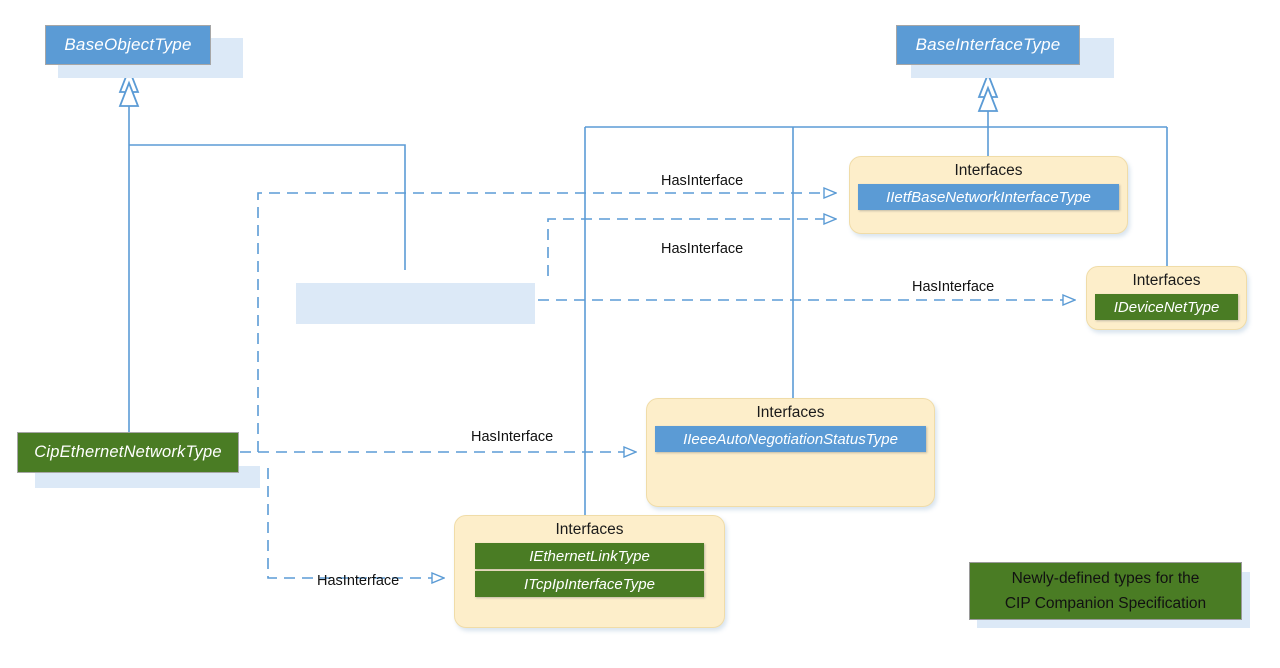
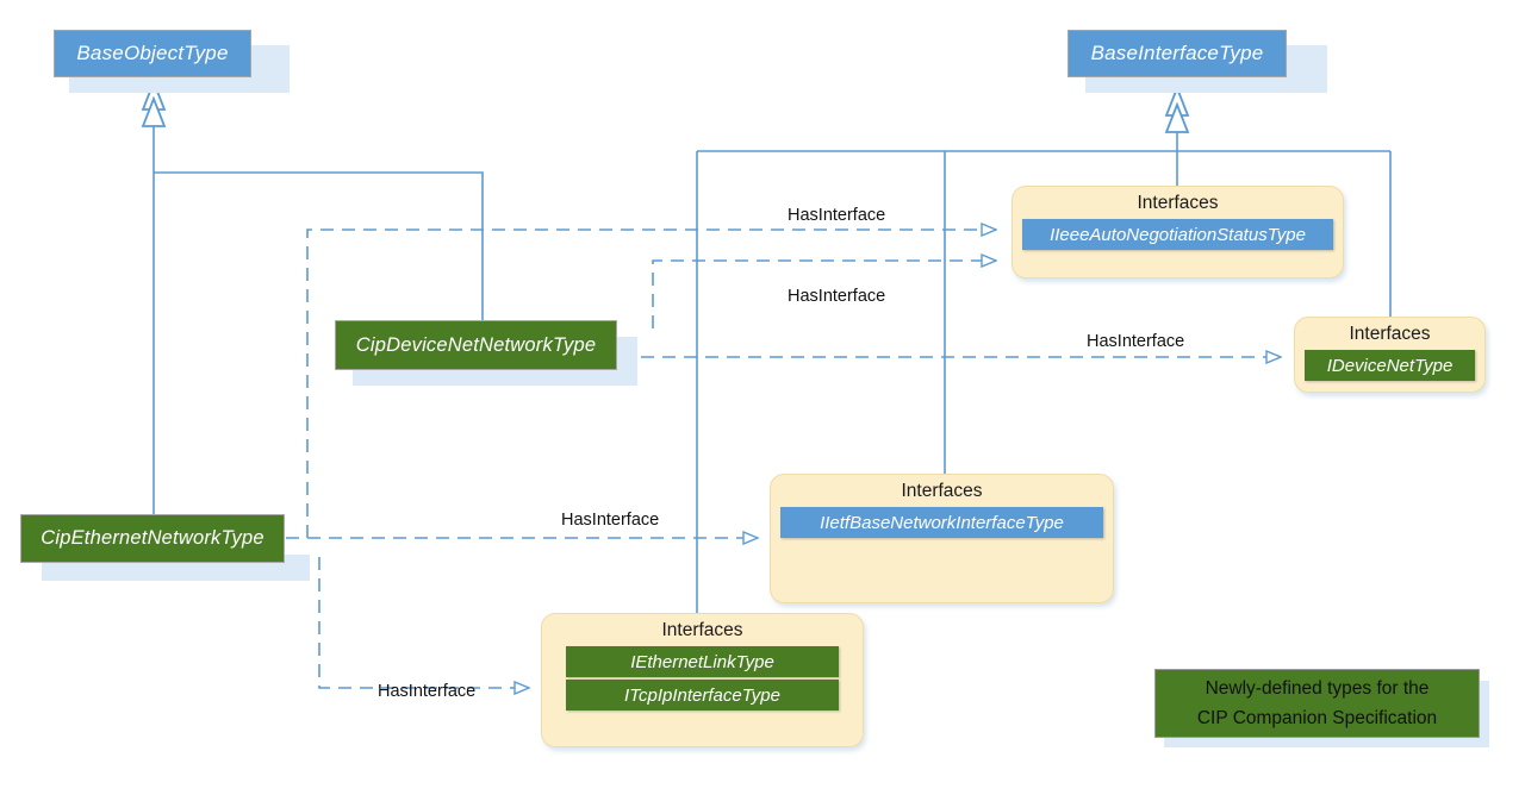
  BaseObjectType
  BaseInterfaceType
+ CipDeviceNetNetworkType
  CipEthernetNetworkType
  Interfaces
- IIetfBaseNetworkInterfaceType
+ IIeeeAutoNegotiationStatusType
  Interfaces
  IDeviceNetType
  Interfaces
- IIeeeAutoNegotiationStatusType
+ IIetfBaseNetworkInterfaceType
  Interfaces
  IEthernetLinkType
  ITcpIpInterfaceType
  HasInterface
  HasInterface
  HasInterface
  HasInterface
  HasInterface
  Newly-defined types for the
  CIP Companion Specification
